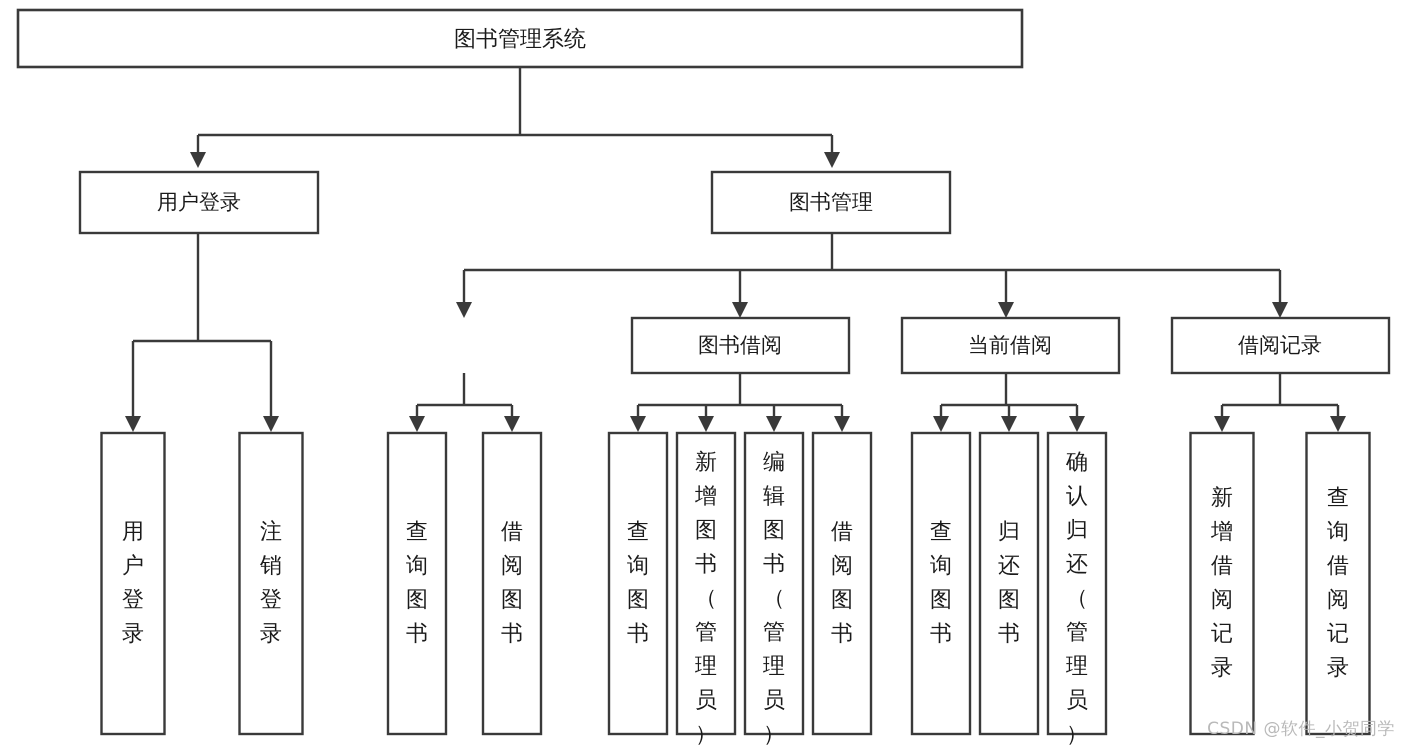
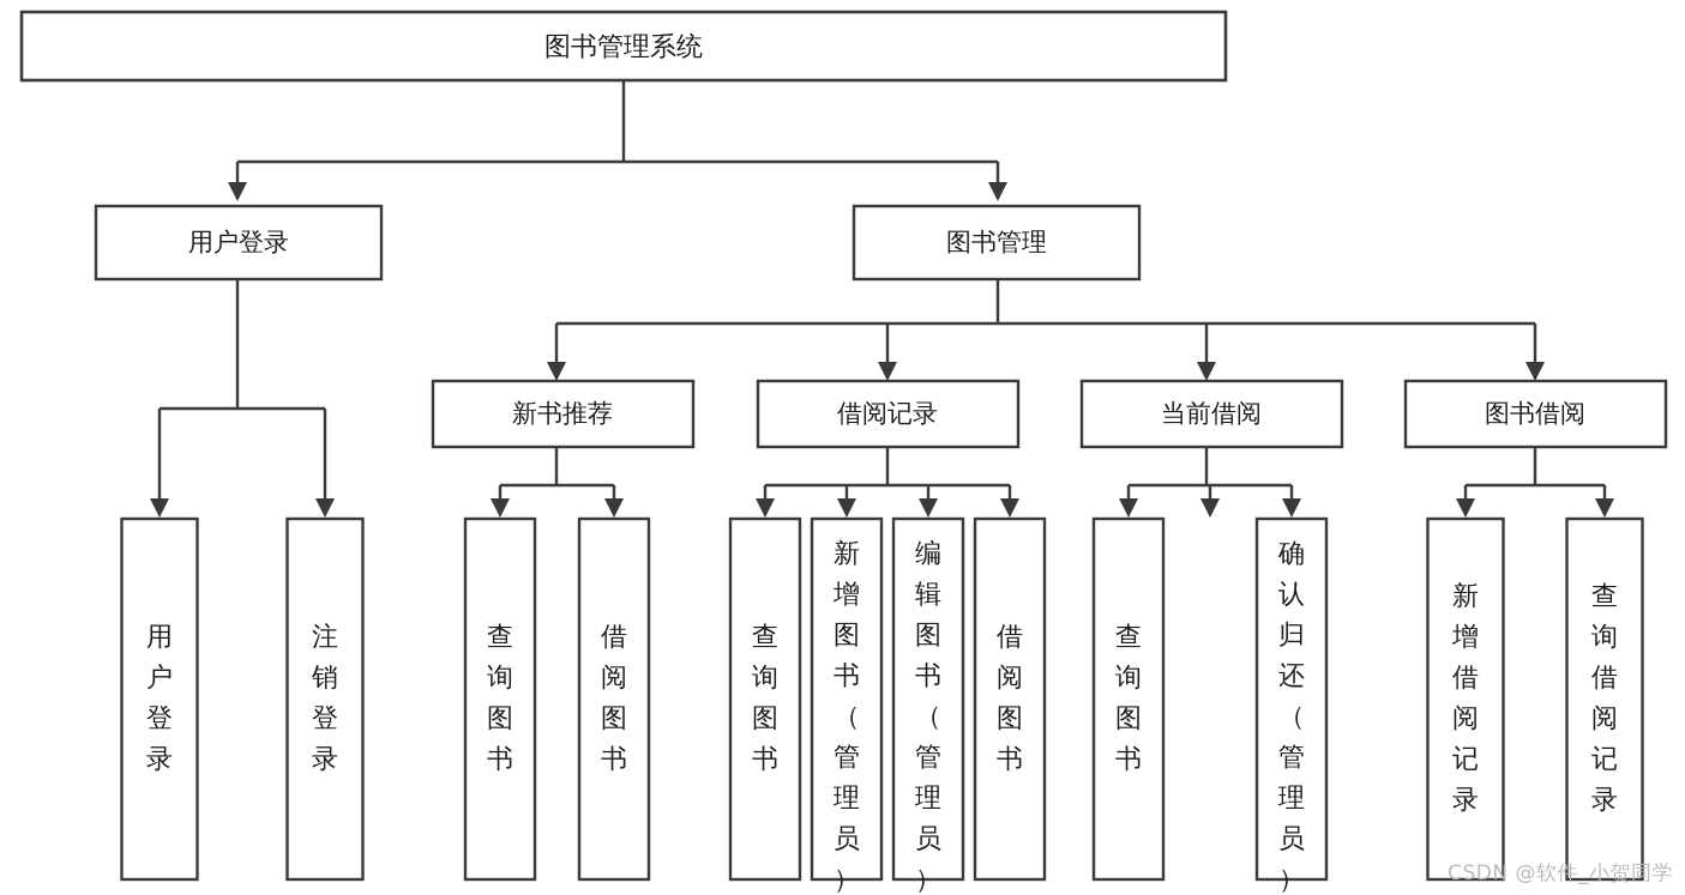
  图书管理系统
  用户登录
  图书管理
+ 新书推荐
- 图书借阅
+ 借阅记录
  当前借阅
- 借阅记录
+ 图书借阅
  用户登录
  注销登录
  查询图书
  借阅图书
  查询图书
  新增图书（管理员）
  编辑图书（管理员）
  借阅图书
  查询图书
- 归还图书
  确认归还（管理员）
  新增借阅记录
  查询借阅记录
  CSDN @软件_小贺同学
